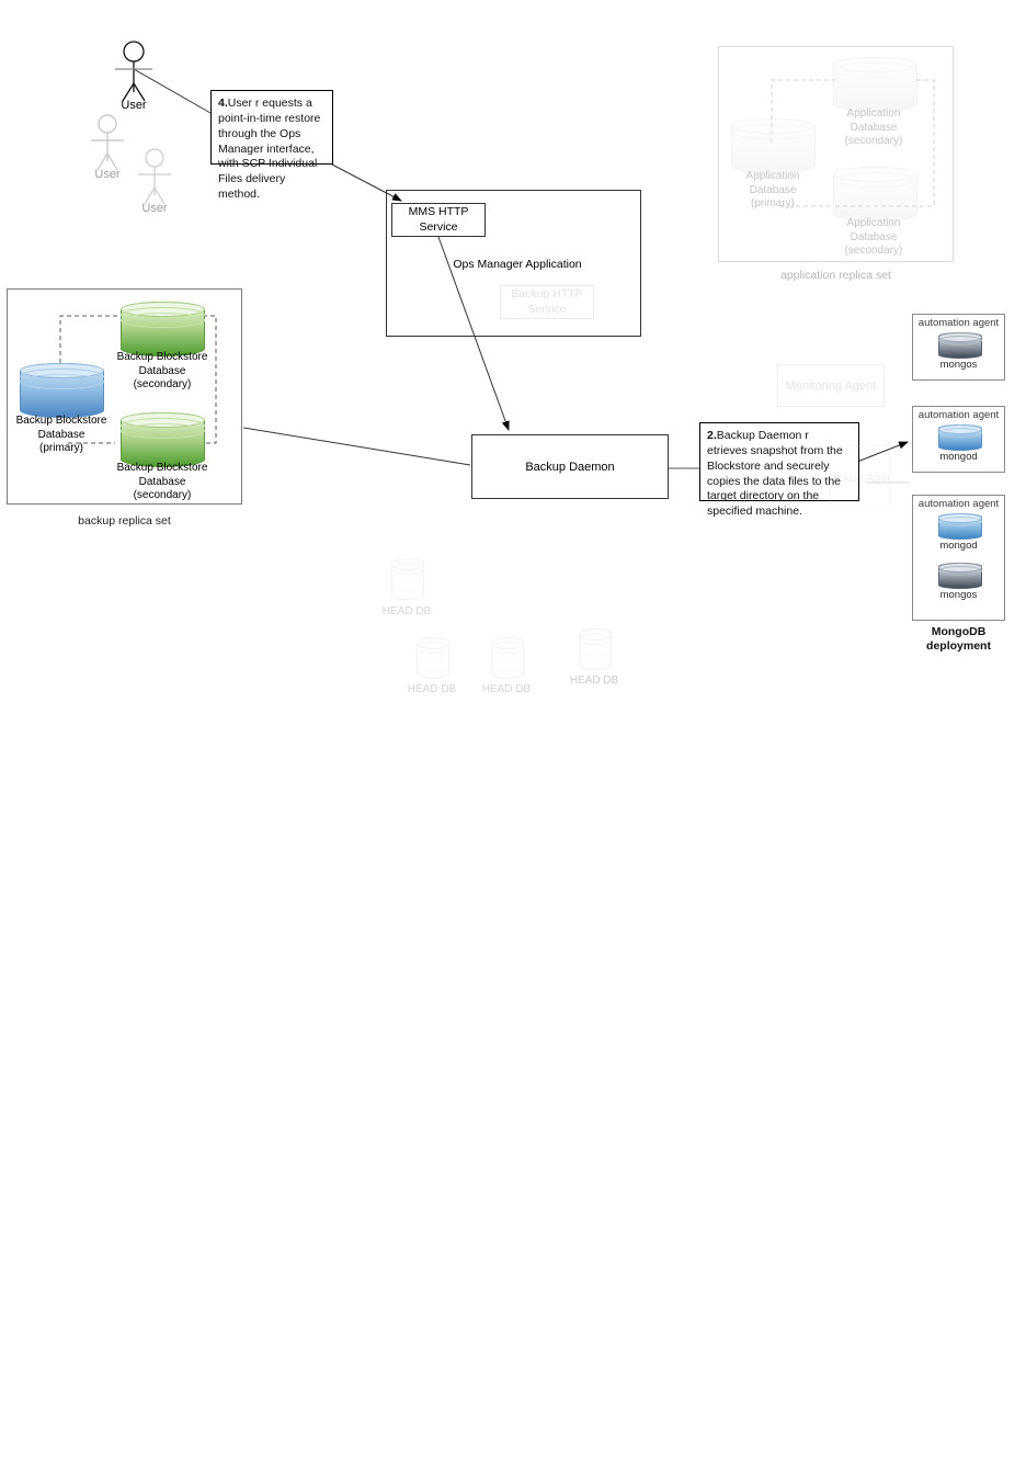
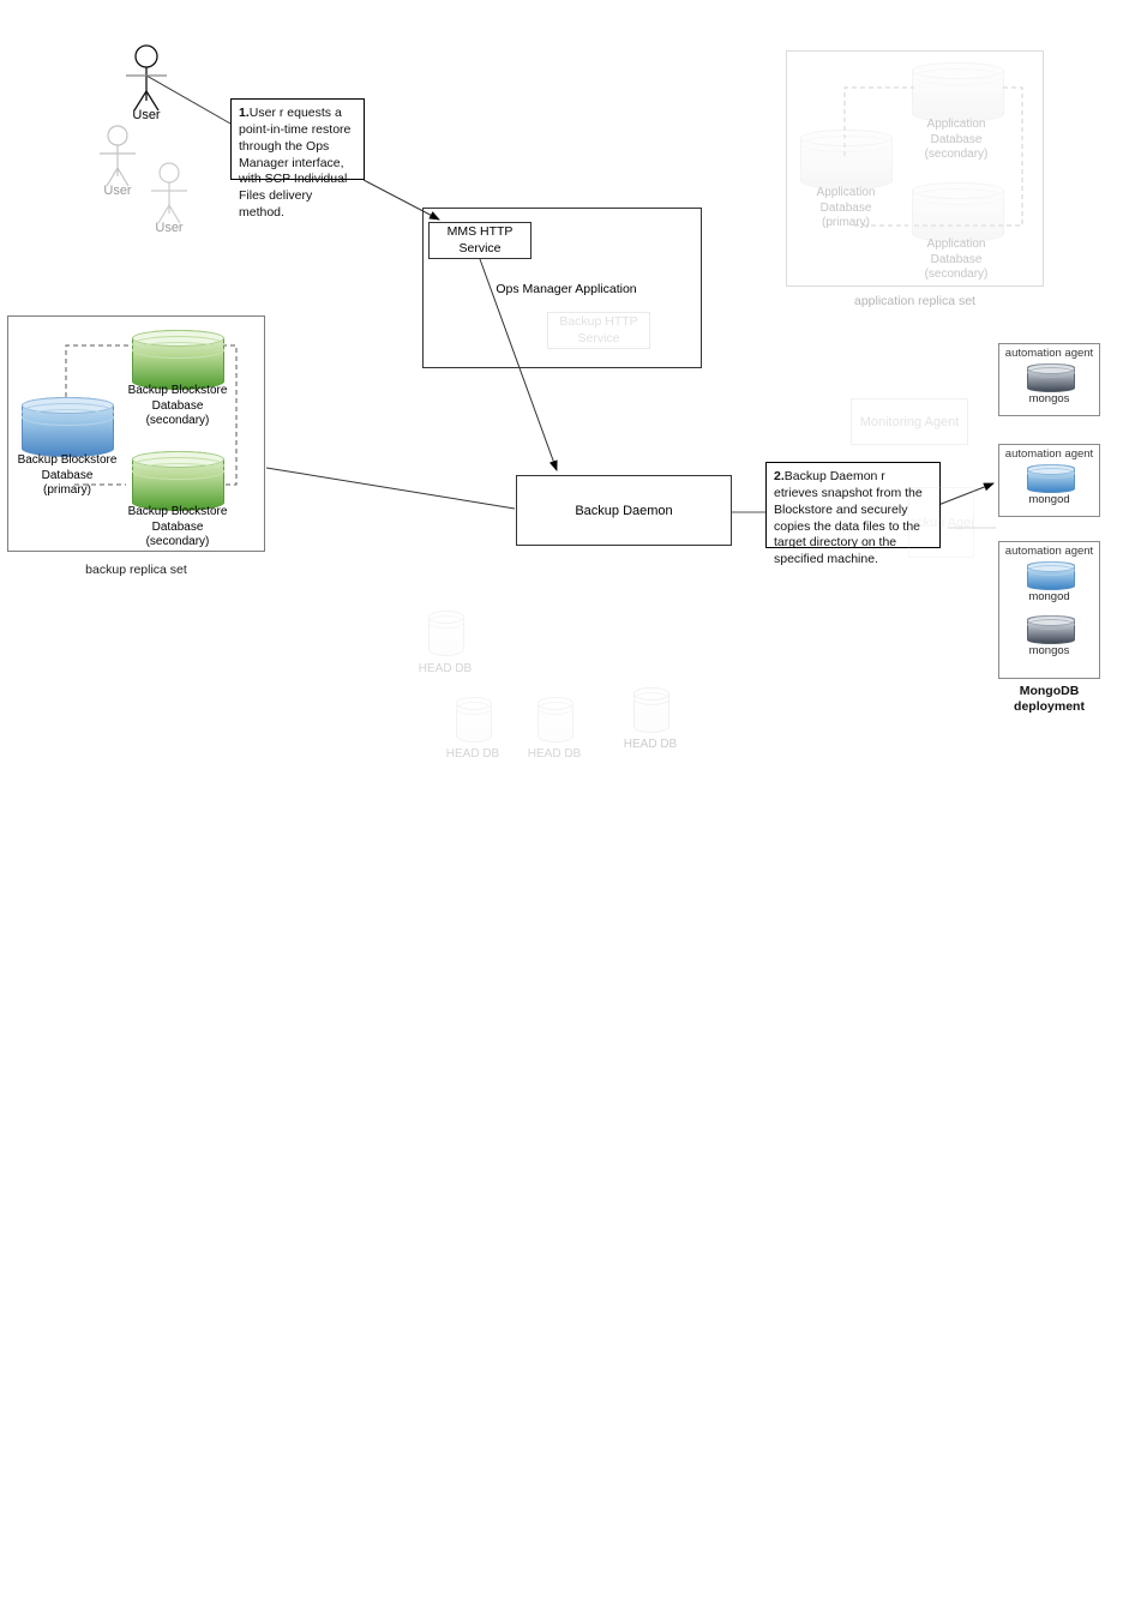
  User
  User
  User
- 4.User r equests a point-in-time restore through the Ops Manager interface, with SCP Individual Files delivery method.
+ 1.User r equests a point-in-time restore through the Ops Manager interface, with SCP Individual Files delivery method.
  MMS HTTP
  Service
  Ops Manager Application
  Backup HTTP
  Service
  application replica set
  Application
  Database
  (primary)
  Application
  Database
  (secondary)
  Application
  Database
  (secondary)
  backup replica set
  Backup Blockstore
  Database
  (primary)
  Backup Blockstore
  Database
  (secondary)
  Backup Blockstore
  Database
  (secondary)
  Backup Daemon
  2.Backup Daemon r etrieves snapshot from the Blockstore and securely copies the data files to the target directory on the specified machine.
  Monitoring Agent
  ackup Age
  HEAD DB
  HEAD DB
  HEAD DB
  HEAD DB
  automation agent
  mongos
  automation agent
  mongod
  automation agent
  mongod
  mongos
  MongoDB
  deployment
